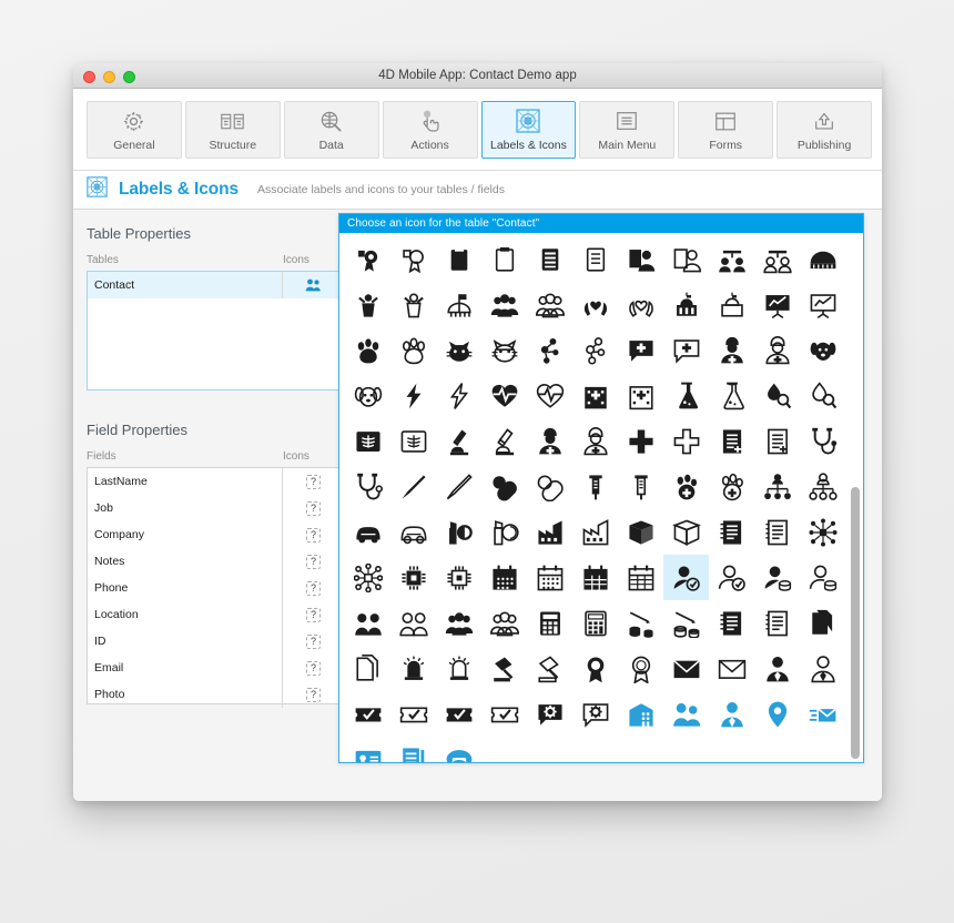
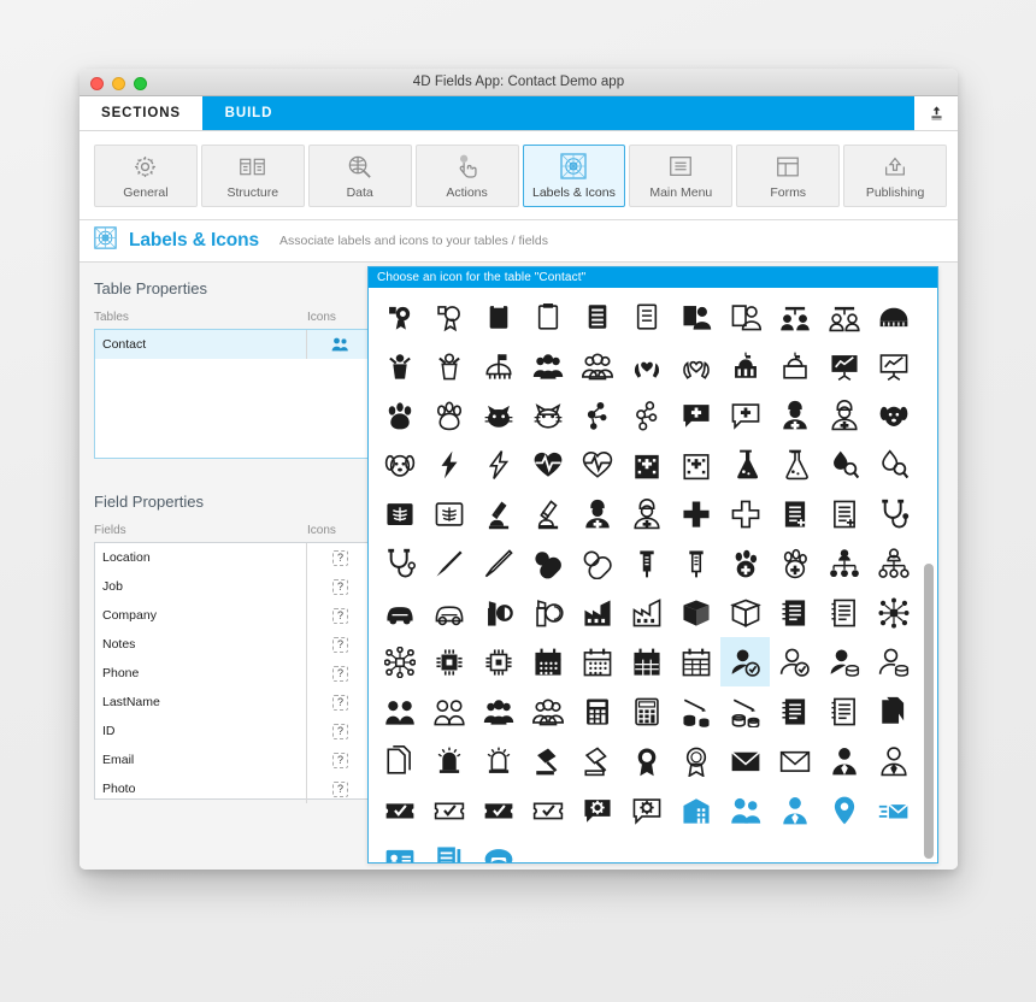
- 4D Mobile App: Contact Demo app
+ 4D Fields App: Contact Demo app
+ SECTIONS
+ BUILD
  General
  Structure
  Data
  Actions
  Labels & Icons
  Main Menu
  Forms
  Publishing
  Labels & Icons
  Associate labels and icons to your tables / fields
  Table Properties
  Tables
  Icons
  Contact
  Field Properties
  Fields
  Icons
- LastName
+ Location
  ?
  Job
  ?
  Company
  ?
  Notes
  ?
  Phone
  ?
- Location
+ LastName
  ?
  ID
  ?
  Email
  ?
  Photo
  ?
  Choose an icon for the table "Contact"
